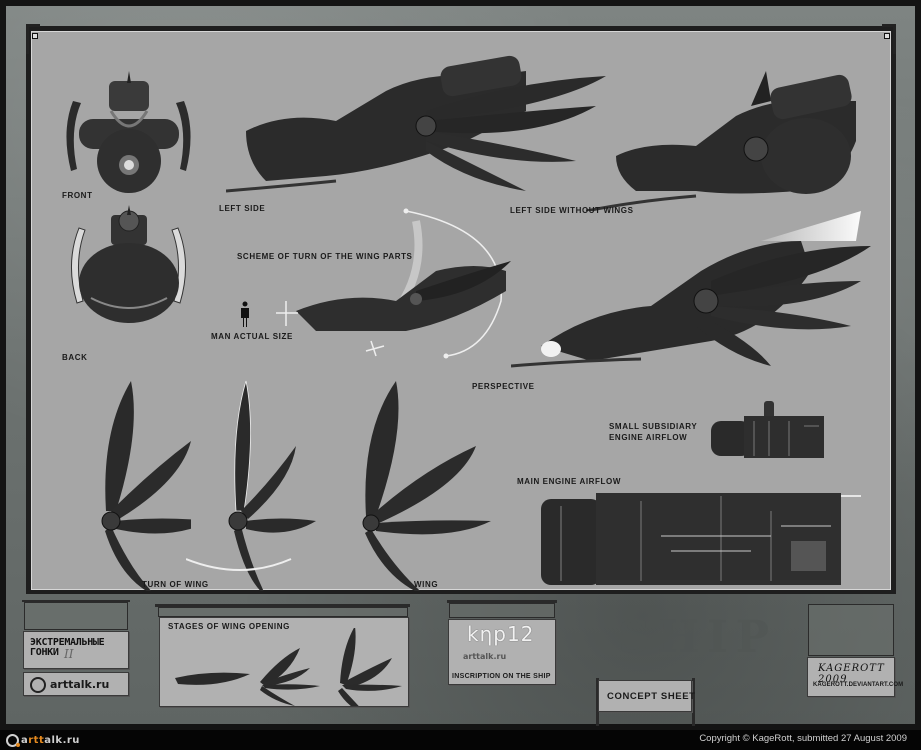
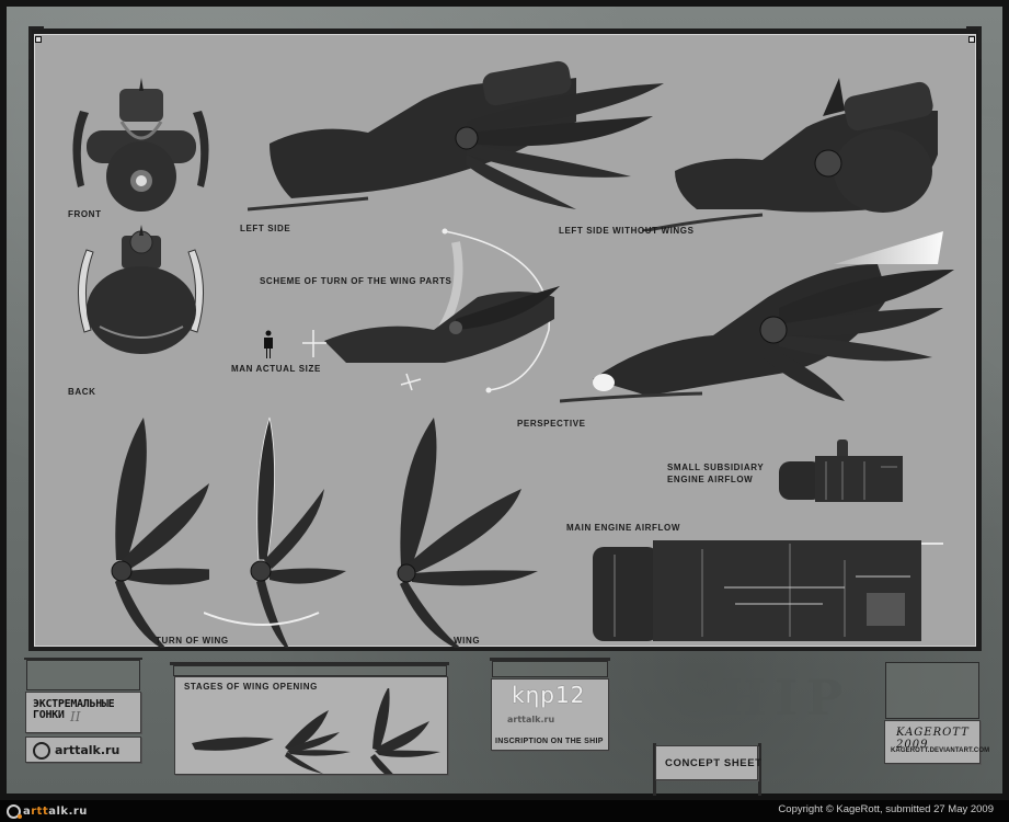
  FRONT
  BACK
  LEFT SIDE
  LEFT SIDE WITHOUT WINGS
  SCHEME OF TURN OF THE WING PARTS
  MAN ACTUAL SIZE
  PERSPECTIVE
  SMALL SUBSIDIARY
  ENGINE AIRFLOW
  MAIN ENGINE AIRFLOW
  TURN OF WING
  WING
  ЭКСТРЕМАЛЬНЫЕ
  ГОНКИ
  II
  arttalk.ru
  STAGES OF WING OPENING
  kηp12
  arttalk.ru
  CONCEPT SHEET
  KAGEROTT 2009
  arttalk.ru
- Copyright © KageRott, submitted 27 August 2009
+ Copyright © KageRott, submitted 27 May 2009
